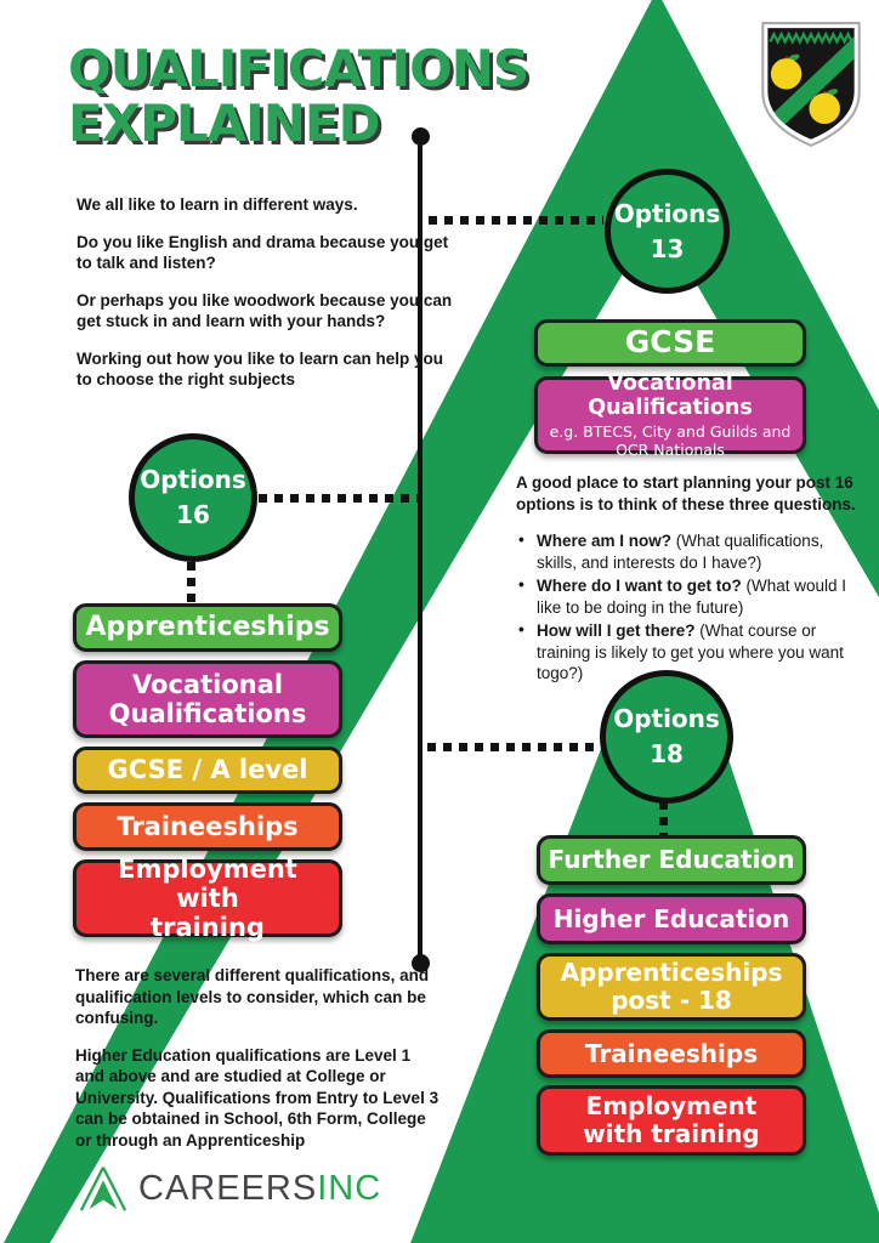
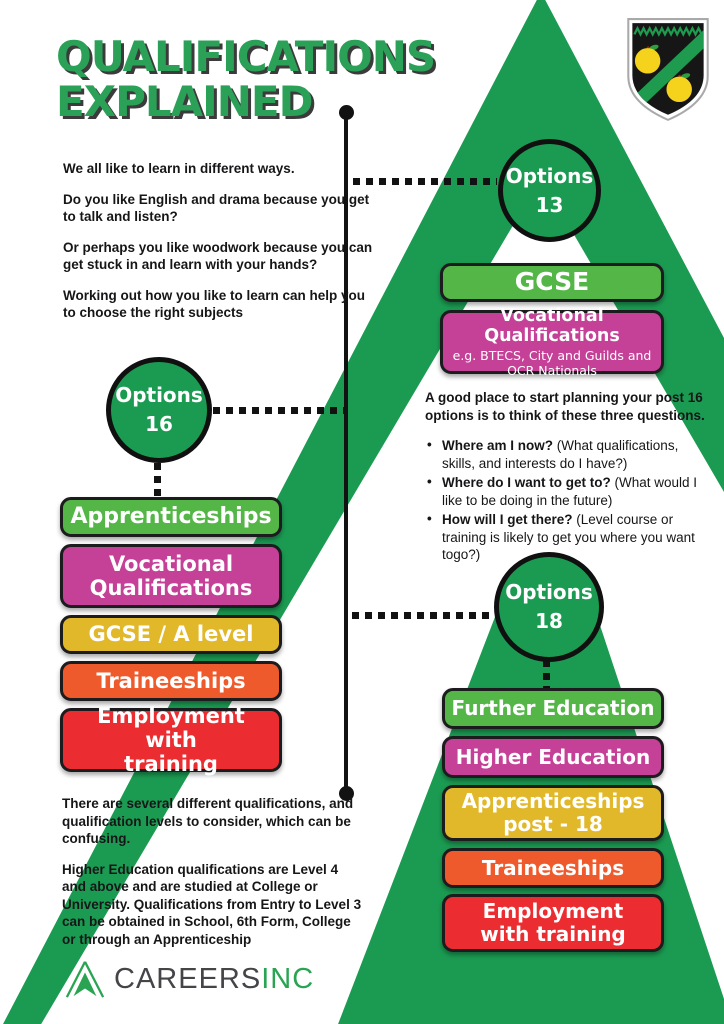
  QUALIFICATIONS
  EXPLAINED
  We all like to learn in different ways.
  Do you like English and drama because you get to talk and listen?
  Or perhaps you like woodwork because you can get stuck in and learn with your hands?
  Working out how you like to learn can help you to choose the right subjects
  Options
  13
  Options
  16
  Options
  18
  GCSE
  Vocational Qualifications
  e.g. BTECS, City and Guilds and OCR Nationals
  A good place to start planning your post 16 options is to think of these three questions.
  •
  Where am I now? (What qualifications, skills, and interests do I have?)
  •
  Where do I want to get to? (What would I like to be doing in the future)
  •
- How will I get there? (What course or training is likely to get you where you want togo?)
+ How will I get there? (Level course or training is likely to get you where you want togo?)
  Apprenticeships
  Vocational Qualifications
  GCSE / A level
  Traineeships
  Employment with training
  Further Education
  Higher Education
  Apprenticeships post - 18
  Traineeships
  Employment with training
  There are several different qualifications, and qualification levels to consider, which can be confusing.
- Higher Education qualifications are Level 1 and above and are studied at College or University. Qualifications from Entry to Level 3 can be obtained in School, 6th Form, College or through an Apprenticeship
+ Higher Education qualifications are Level 4 and above and are studied at College or University. Qualifications from Entry to Level 3 can be obtained in School, 6th Form, College or through an Apprenticeship
  CAREERSINC
